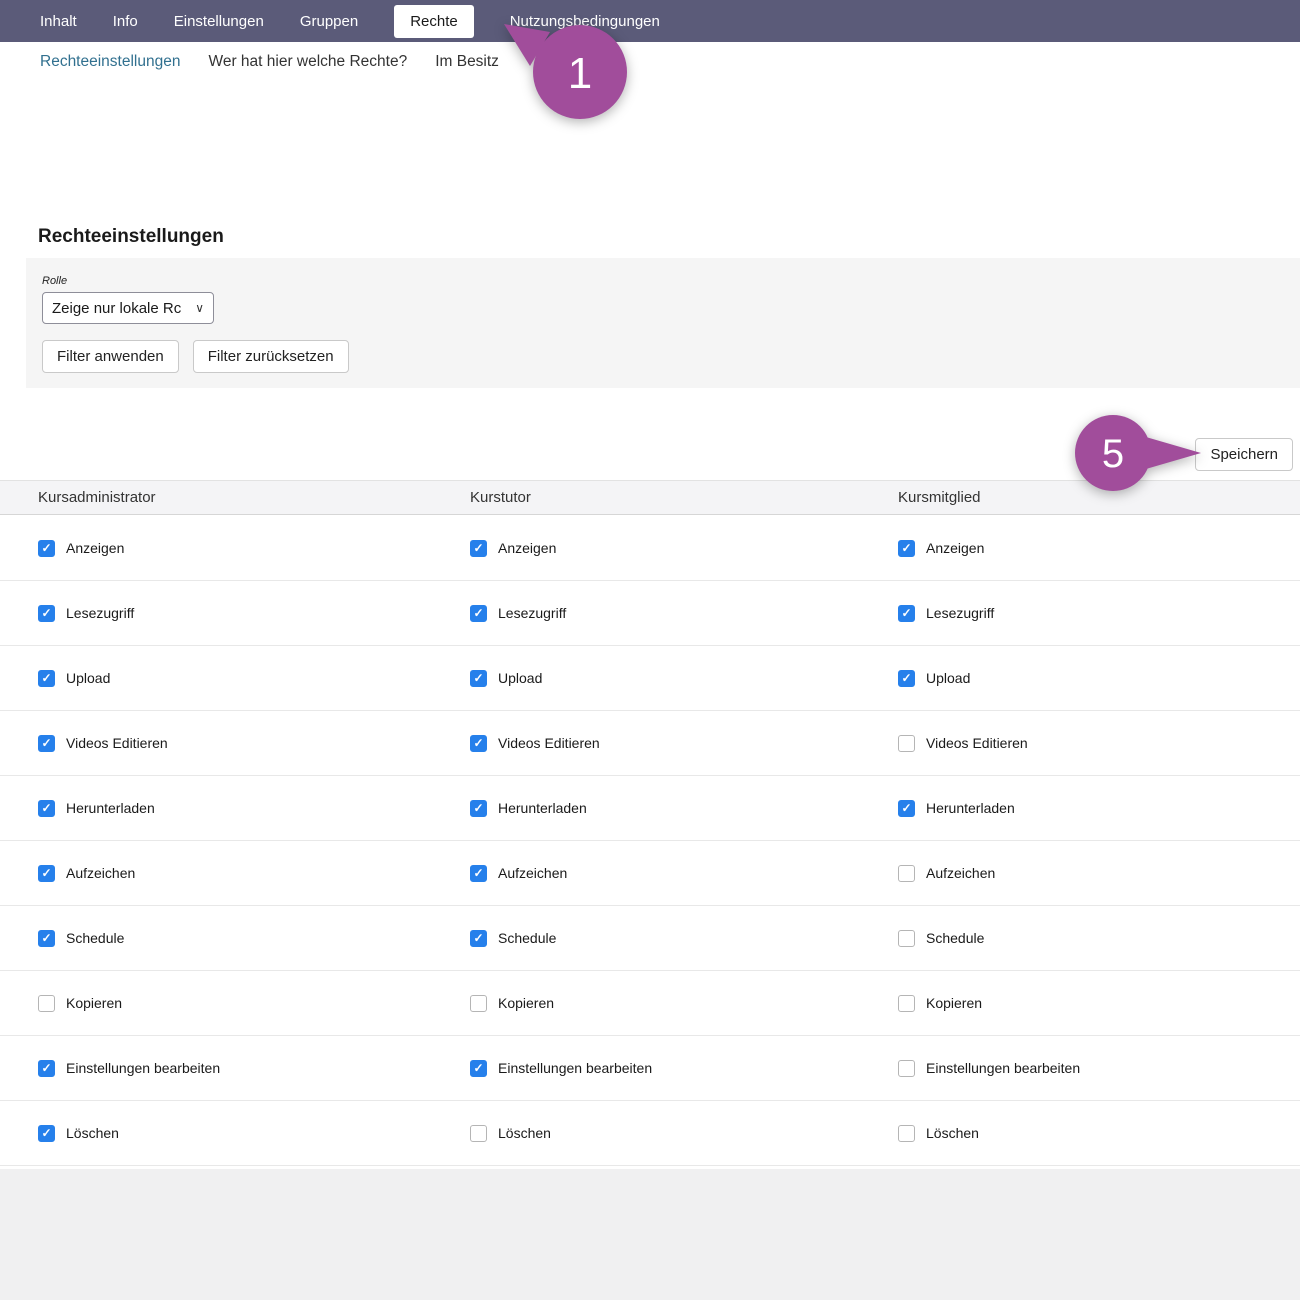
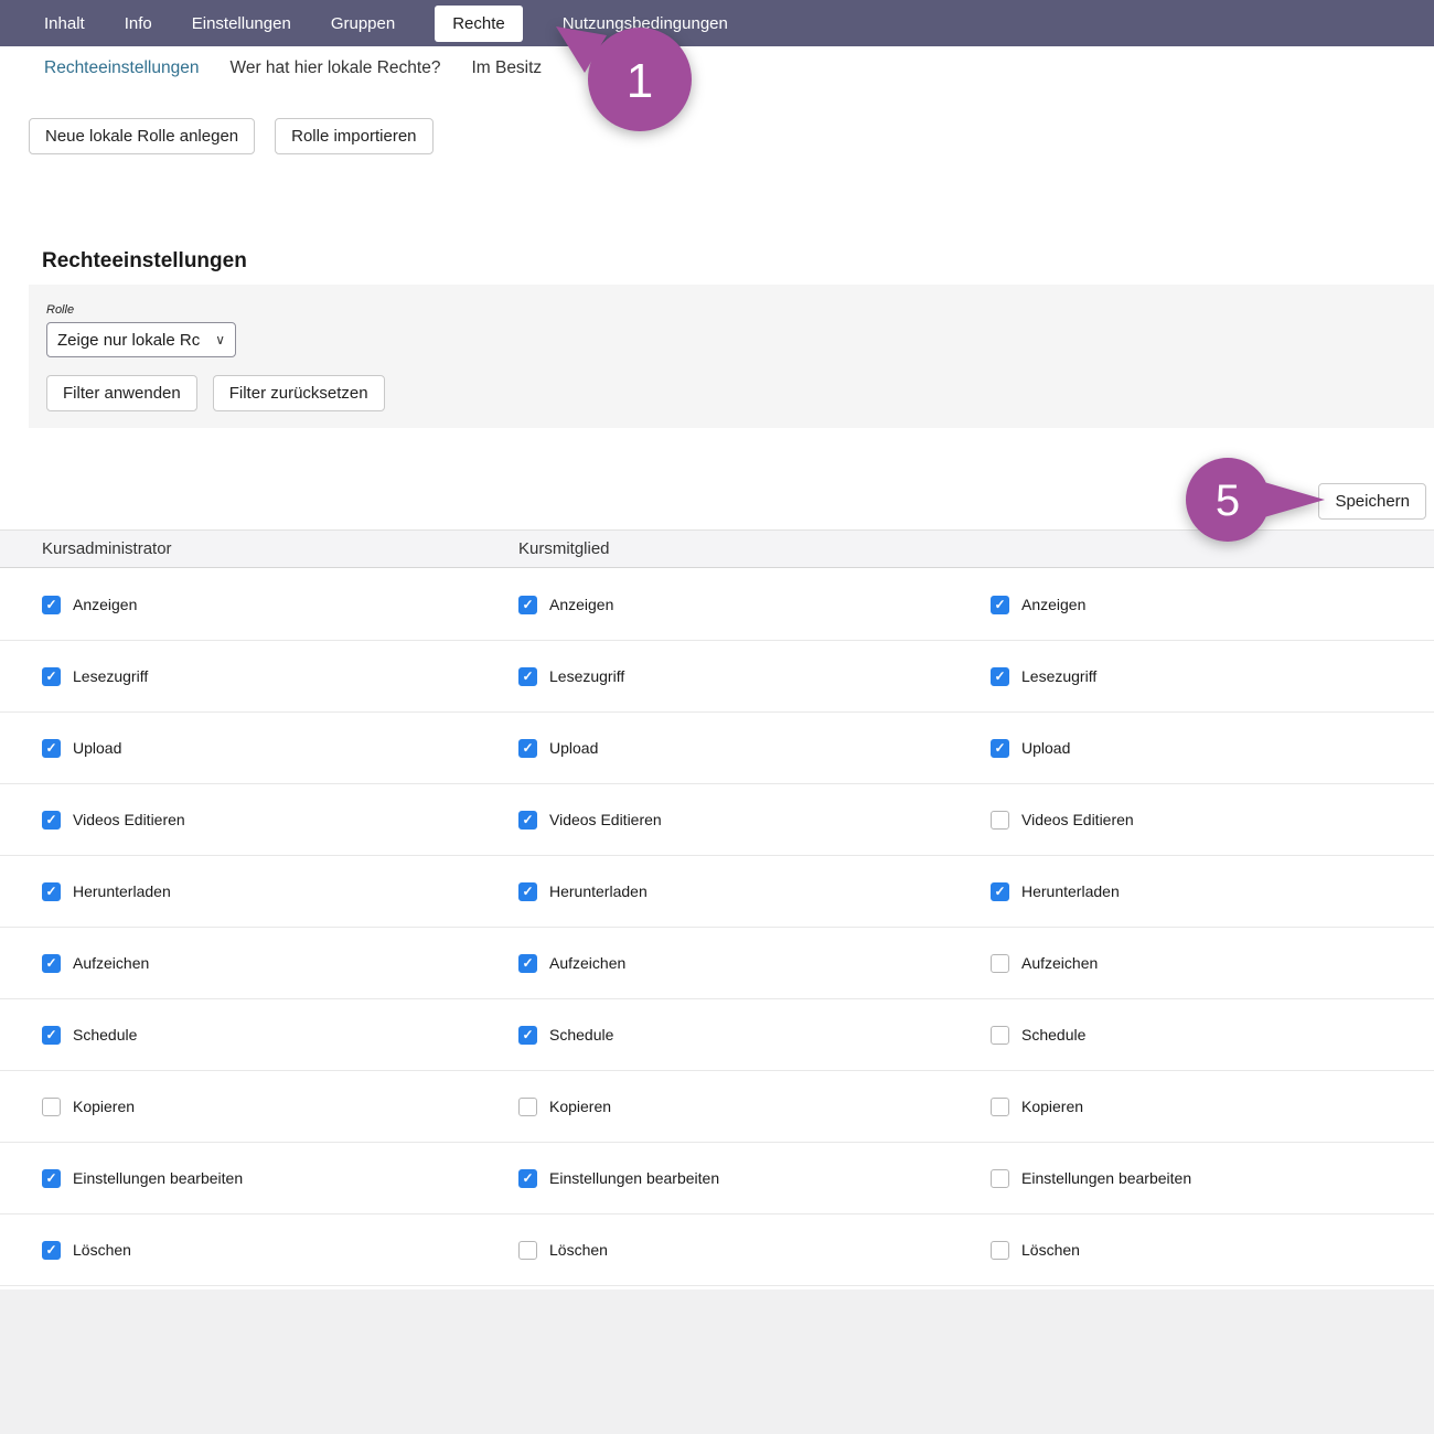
  Inhalt
  Info
  Einstellungen
  Gruppen
  Rechte
  Nutzungsbedingungen
  Rechteeinstellungen
- Wer hat hier welche Rechte?
+ Wer hat hier lokale Rechte?
  Im Besitz
+ Neue lokale Rolle anlegen
+ Rolle importieren
  Rechteeinstellungen
  Rolle
  Zeige nur lokale Rc
  ∨
  Filter anwenden
  Filter zurücksetzen
  Speichern
  Kursadministrator
- Kurstutor
  Kursmitglied
  ✓
  Anzeigen
  ✓
  Anzeigen
  ✓
  Anzeigen
  ✓
  Lesezugriff
  ✓
  Lesezugriff
  ✓
  Lesezugriff
  ✓
  Upload
  ✓
  Upload
  ✓
  Upload
  ✓
  Videos Editieren
  ✓
  Videos Editieren
  Videos Editieren
  ✓
  Herunterladen
  ✓
  Herunterladen
  ✓
  Herunterladen
  ✓
  Aufzeichen
  ✓
  Aufzeichen
  Aufzeichen
  ✓
  Schedule
  ✓
  Schedule
  Schedule
  Kopieren
  Kopieren
  Kopieren
  ✓
  Einstellungen bearbeiten
  ✓
  Einstellungen bearbeiten
  Einstellungen bearbeiten
  ✓
  Löschen
  Löschen
  Löschen
  1
  5
